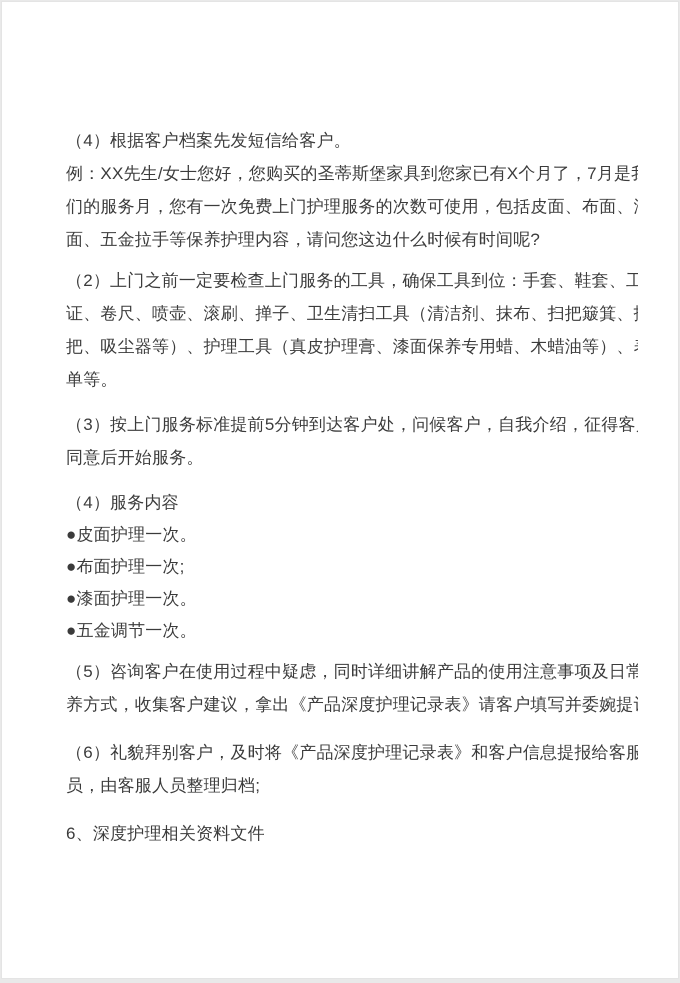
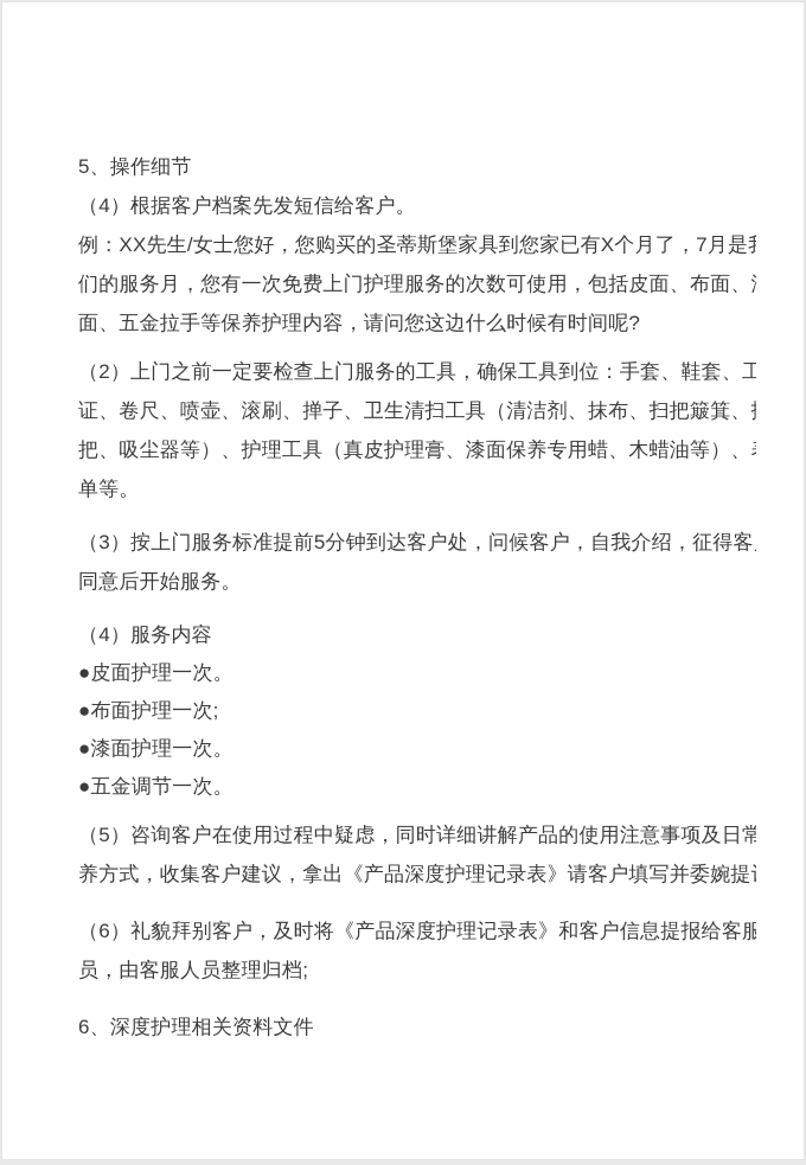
+ 5、操作细节
  （4）根据客户档案先发短信给客户。
  例：XX先生/女士您好，您购买的圣蒂斯堡家具到您家已有X个月了，7月是
  们的服务月，您有一次免费上门护理服务的次数可使用，包括皮面、布面、
  面、五金拉手等保养护理内容，请问您这边什么时候有时间呢?
  （2）上门之前一定要检查上门服务的工具，确保工具到位：手套、鞋套、工
  证、卷尺、喷壶、滚刷、掸子、卫生清扫工具（清洁剂、抹布、扫把簸箕、
  把、吸尘器等）、护理工具（真皮护理膏、漆面保养专用蜡、木蜡油等）、
  单等。
  （3）按上门服务标准提前5分钟到达客户处，问候客户，自我介绍，征得客
  同意后开始服务。
  （4）服务内容
  ●皮面护理一次。
  ●布面护理一次;
  ●漆面护理一次。
  ●五金调节一次。
  （5）咨询客户在使用过程中疑虑，同时详细讲解产品的使用注意事项及日常
  养方式，收集客户建议，拿出《产品深度护理记录表》请客户填写并委婉提
  （6）礼貌拜别客户，及时将《产品深度护理记录表》和客户信息提报给客服
  员，由客服人员整理归档;
  6、深度护理相关资料文件
